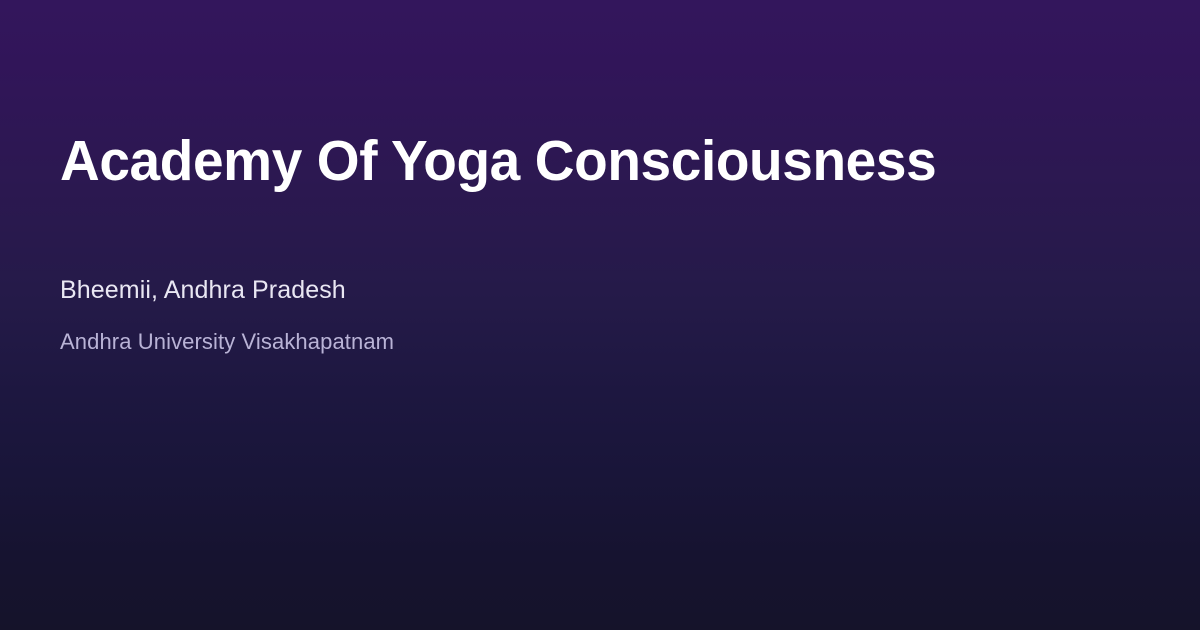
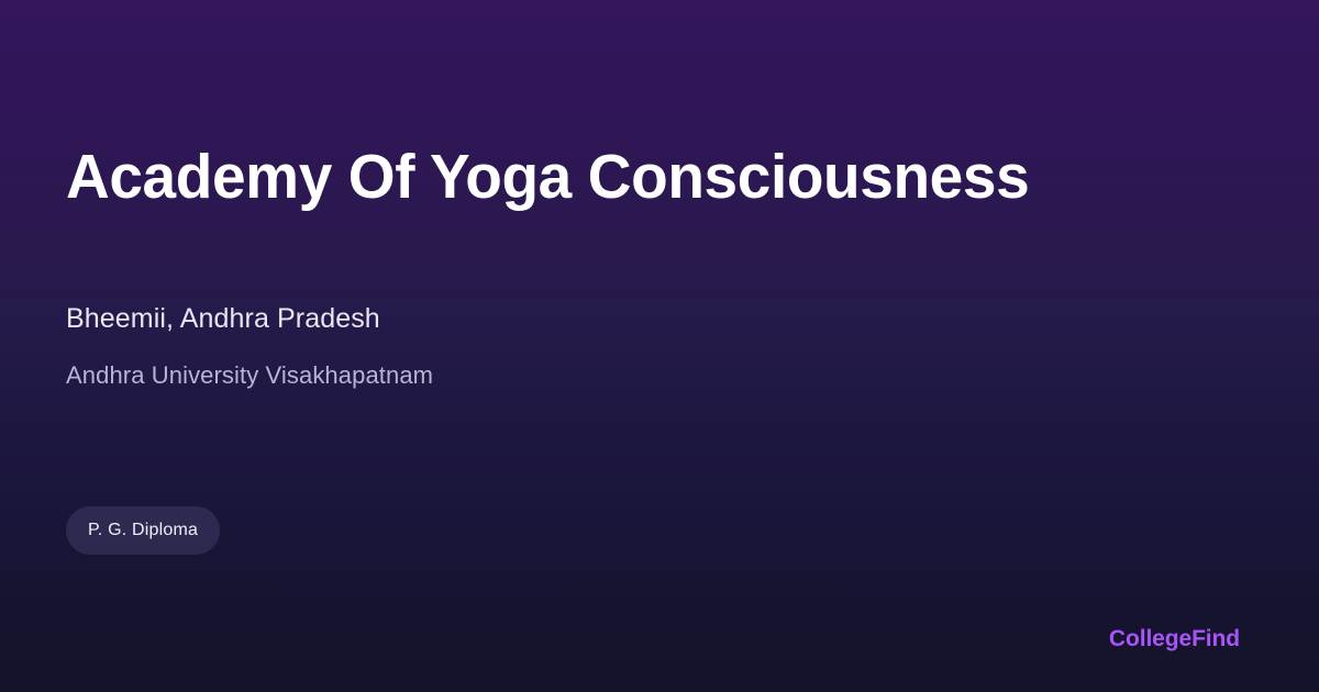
  Academy Of Yoga Consciousness
  Bheemii, Andhra Pradesh
  Andhra University Visakhapatnam
+ P. G. Diploma
+ CollegeFind
